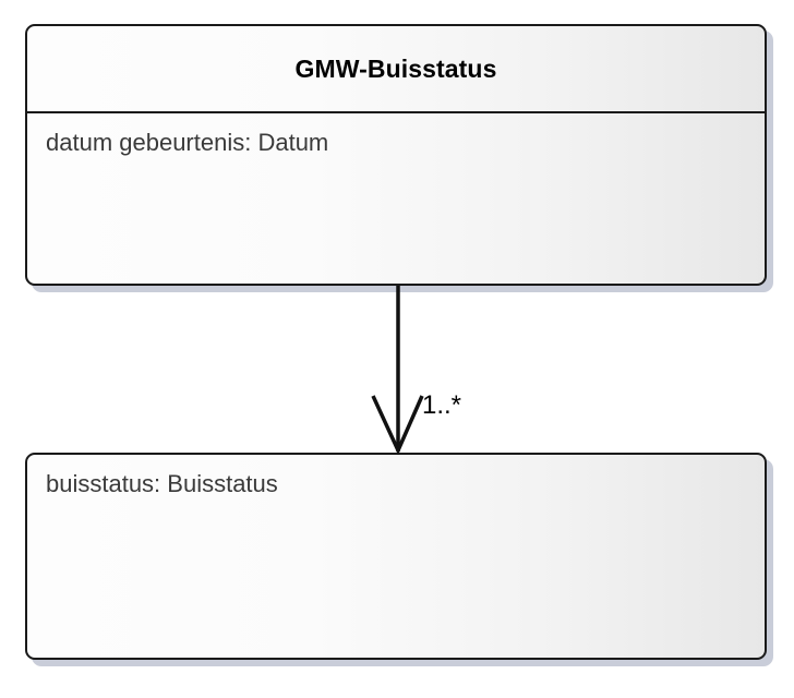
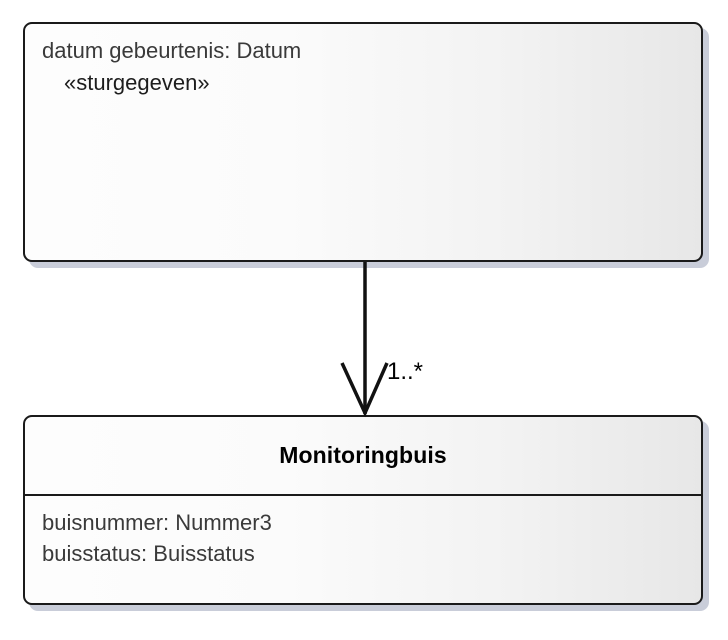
- GMW-Buisstatus
  datum gebeurtenis: Datum
+ «sturgegeven»
  1..*
+ Monitoringbuis
+ buisnummer: Nummer3
  buisstatus: Buisstatus
